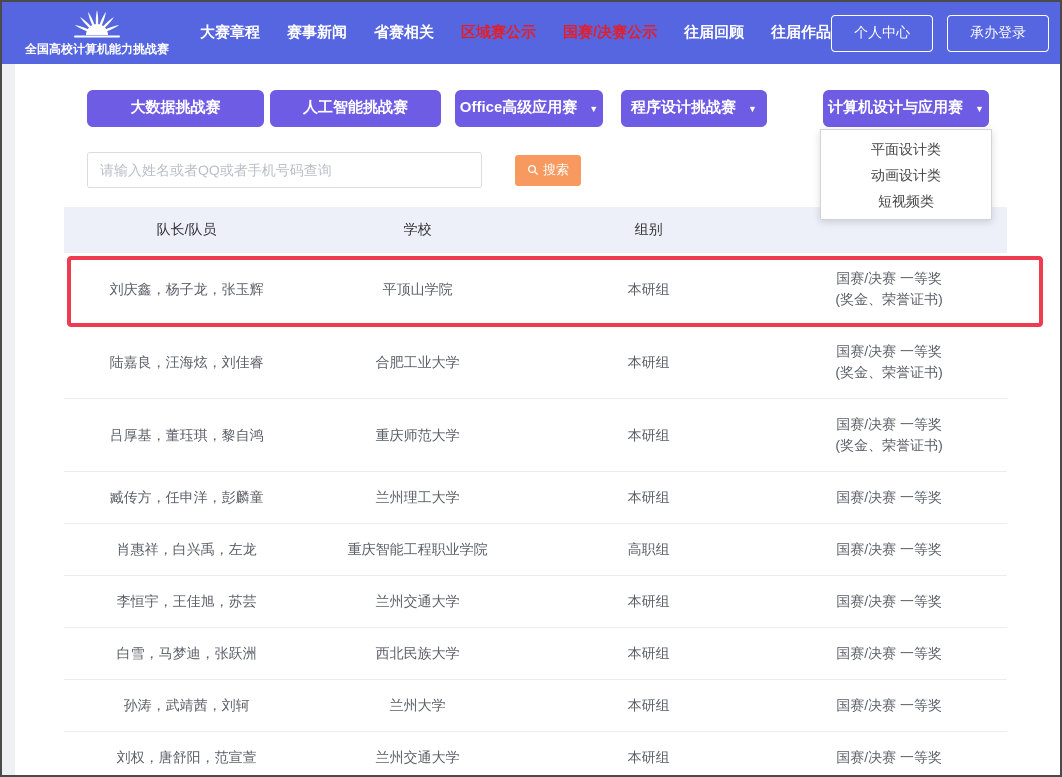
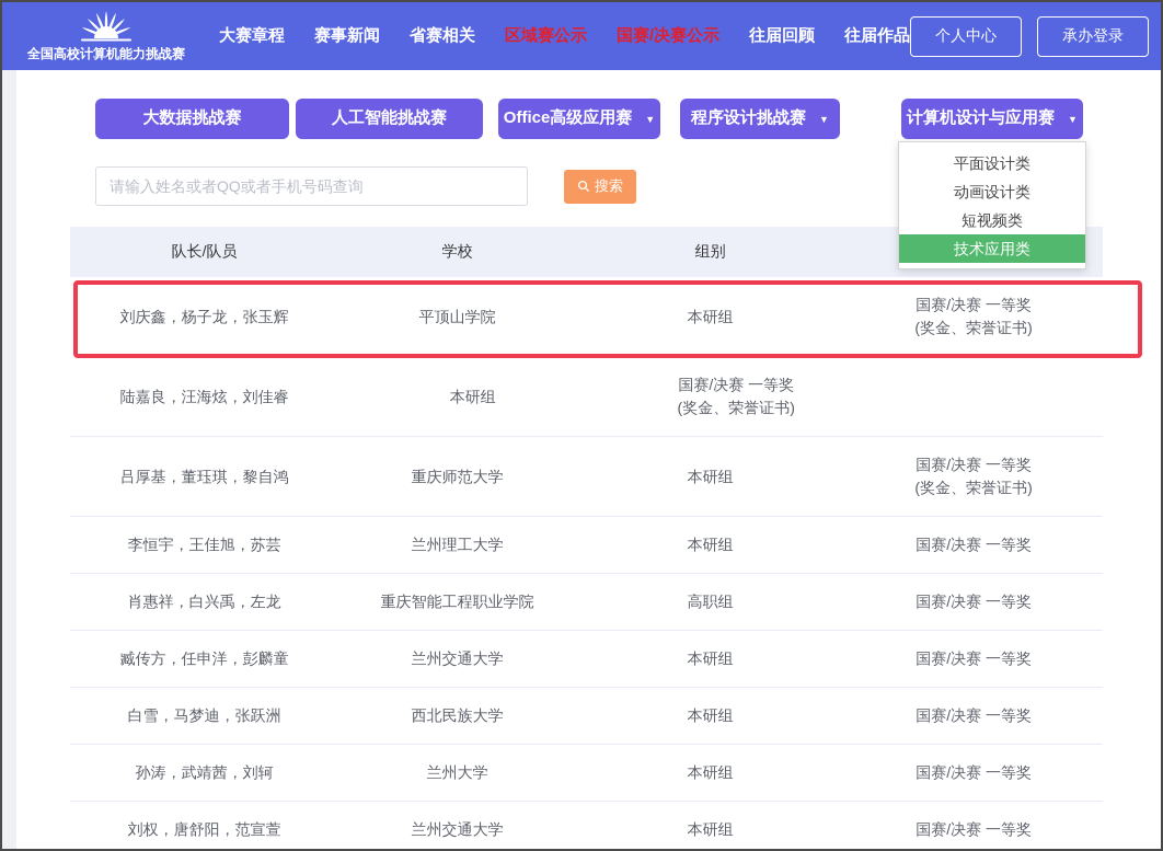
  全国高校计算机能力挑战赛
  大赛章程
  赛事新闻
  省赛相关
  区域赛公示
  国赛/决赛公示
  往届回顾
  往届作品
  个人中心
  承办登录
  大数据挑战赛
  人工智能挑战赛
  Office高级应用赛
  ▼
  程序设计挑战赛
  ▼
  计算机设计与应用赛
  ▼
  平面设计类
  动画设计类
  短视频类
+ 技术应用类
  请输入姓名或者QQ或者手机号码查询
  搜索
  队长/队员
  学校
  组别
  刘庆鑫，杨子龙，张玉辉
  平顶山学院
  本研组
  国赛/决赛 一等奖
  (奖金、荣誉证书)
  陆嘉良，汪海炫，刘佳睿
- 合肥工业大学
  本研组
  国赛/决赛 一等奖
  (奖金、荣誉证书)
  吕厚基，董珏琪，黎自鸿
  重庆师范大学
  本研组
  国赛/决赛 一等奖
  (奖金、荣誉证书)
- 臧传方，任申洋，彭麟童
+ 李恒宇，王佳旭，苏芸
  兰州理工大学
  本研组
  国赛/决赛 一等奖
  肖惠祥，白兴禹，左龙
  重庆智能工程职业学院
  高职组
  国赛/决赛 一等奖
- 李恒宇，王佳旭，苏芸
+ 臧传方，任申洋，彭麟童
  兰州交通大学
  本研组
  国赛/决赛 一等奖
  白雪，马梦迪，张跃洲
  西北民族大学
  本研组
  国赛/决赛 一等奖
  孙涛，武靖茜，刘轲
  兰州大学
  本研组
  国赛/决赛 一等奖
  刘权，唐舒阳，范宣萱
  兰州交通大学
  本研组
  国赛/决赛 一等奖
